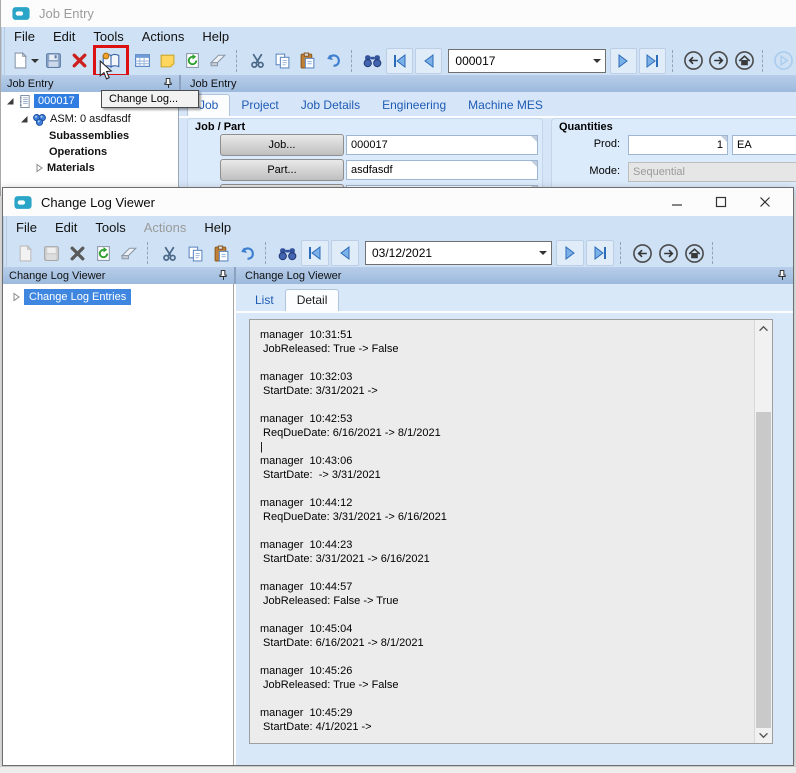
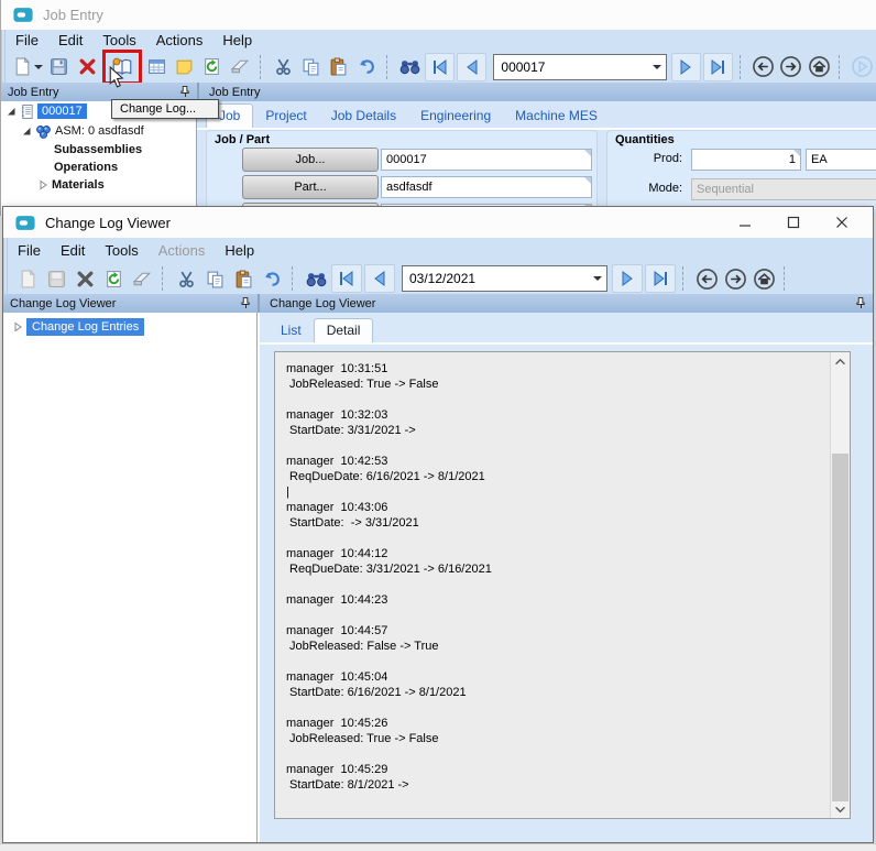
  Job Entry
  File
  Edit
  Tools
  Actions
  Help
  000017
  Job Entry
  Job Entry
  000017
  ASM: 0 asdfasdf
  Subassemblies
  Operations
  Materials
  Job
  Project
  Job Details
  Engineering
  Machine MES
  Job / Part
  Job...
  000017
  Part...
  asdfasdf
  Quantities
  Prod:
  1
  EA
  Mode:
  Sequential
  Change Log...
  Change Log Viewer
  File
  Edit
  Tools
  Actions
  Help
  03/12/2021
  Change Log Viewer
  Change Log Viewer
  Change Log Entries
  List
  Detail
  manager 10:31:51
  JobReleased: True -> False
  manager 10:32:03
  StartDate: 3/31/2021 ->
  manager 10:42:53
  ReqDueDate: 6/16/2021 -> 8/1/2021
  |
  manager 10:43:06
  StartDate: -> 3/31/2021
  manager 10:44:12
  ReqDueDate: 3/31/2021 -> 6/16/2021
  manager 10:44:23
- StartDate: 3/31/2021 -> 6/16/2021
  manager 10:44:57
  JobReleased: False -> True
  manager 10:45:04
  StartDate: 6/16/2021 -> 8/1/2021
  manager 10:45:26
  JobReleased: True -> False
  manager 10:45:29
- StartDate: 4/1/2021 ->
+ StartDate: 8/1/2021 ->
